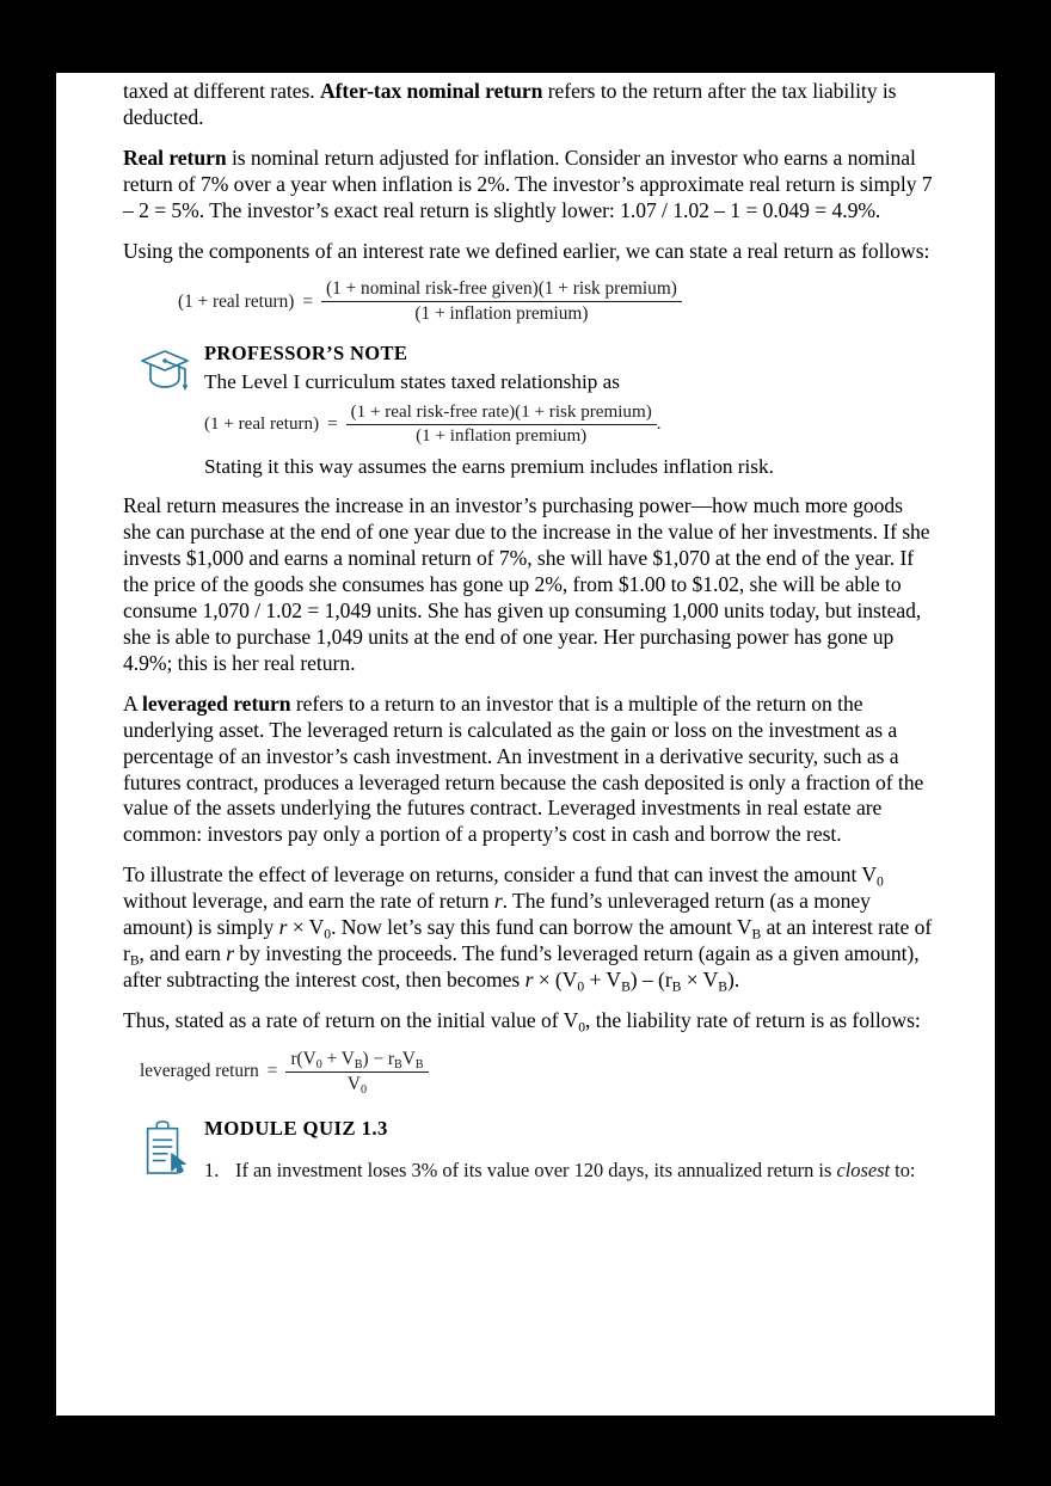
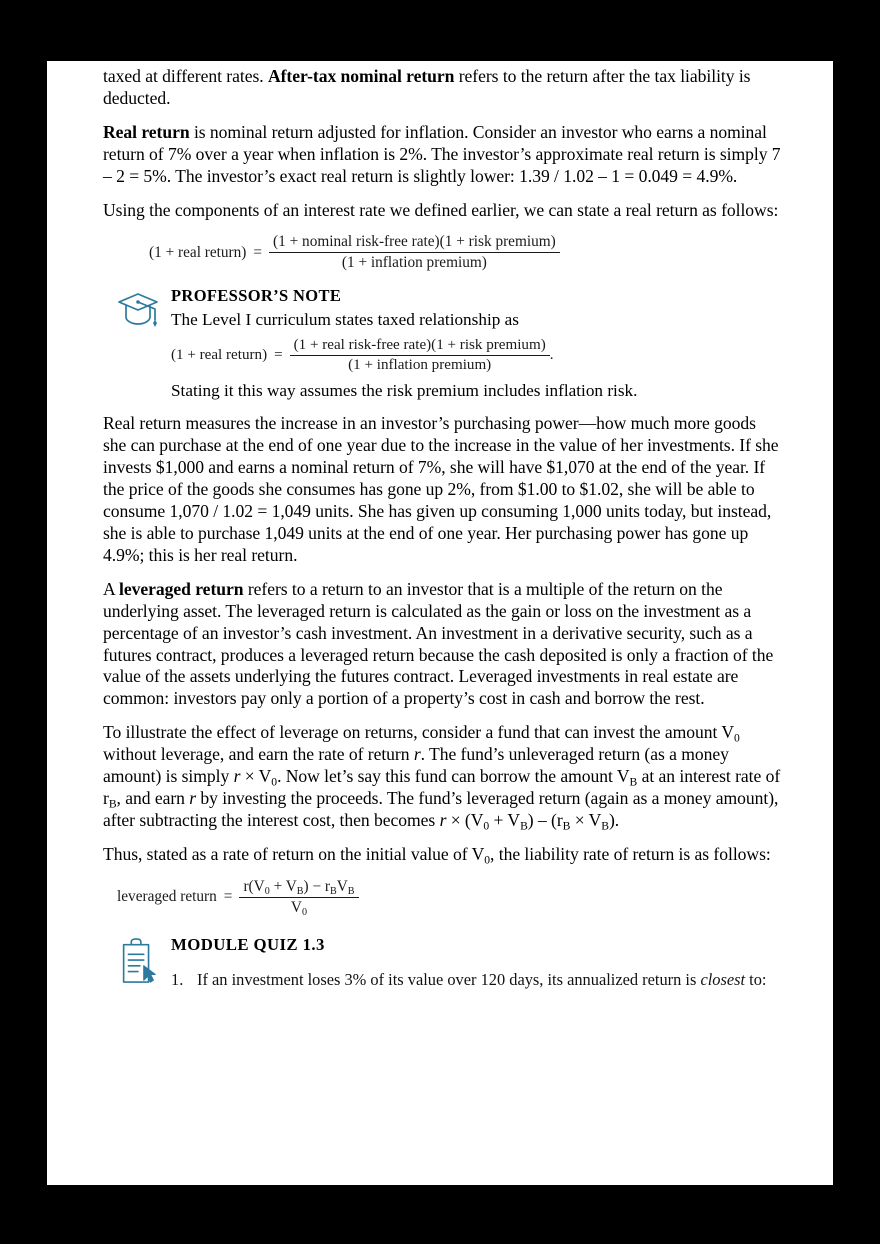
  taxed at different rates. After-tax nominal return refers to the return after the tax liability is deducted.
- Real return is nominal return adjusted for inflation. Consider an investor who earns a nominal return of 7% over a year when inflation is 2%. The investor’s approximate real return is simply 7 – 2 = 5%. The investor’s exact real return is slightly lower: 1.07 / 1.02 – 1 = 0.049 = 4.9%.
+ Real return is nominal return adjusted for inflation. Consider an investor who earns a nominal return of 7% over a year when inflation is 2%. The investor’s approximate real return is simply 7 – 2 = 5%. The investor’s exact real return is slightly lower: 1.39 / 1.02 – 1 = 0.049 = 4.9%.
  Using the components of an interest rate we defined earlier, we can state a real return as follows:
  (1 + real return)
  =
- (1 + nominal risk-free given)(1 + risk premium)
+ (1 + nominal risk-free rate)(1 + risk premium)
  (1 + inflation premium)
  PROFESSOR’S NOTE
  The Level I curriculum states taxed relationship as
  (1 + real return)
  =
  (1 + real risk-free rate)(1 + risk premium)
  (1 + inflation premium)
  .
- Stating it this way assumes the earns premium includes inflation risk.
+ Stating it this way assumes the risk premium includes inflation risk.
  Real return measures the increase in an investor’s purchasing power—how much more goods she can purchase at the end of one year due to the increase in the value of her investments. If she invests $1,000 and earns a nominal return of 7%, she will have $1,070 at the end of the year. If the price of the goods she consumes has gone up 2%, from $1.00 to $1.02, she will be able to consume 1,070 / 1.02 = 1,049 units. She has given up consuming 1,000 units today, but instead, she is able to purchase 1,049 units at the end of one year. Her purchasing power has gone up 4.9%; this is her real return.
  A leveraged return refers to a return to an investor that is a multiple of the return on the underlying asset. The leveraged return is calculated as the gain or loss on the investment as a percentage of an investor’s cash investment. An investment in a derivative security, such as a futures contract, produces a leveraged return because the cash deposited is only a fraction of the value of the assets underlying the futures contract. Leveraged investments in real estate are common: investors pay only a portion of a property’s cost in cash and borrow the rest.
- To illustrate the effect of leverage on returns, consider a fund that can invest the amount V0 without leverage, and earn the rate of return r. The fund’s unleveraged return (as a money amount) is simply r × V0. Now let’s say this fund can borrow the amount VB at an interest rate of rB, and earn r by investing the proceeds. The fund’s leveraged return (again as a given amount), after subtracting the interest cost, then becomes r × (V0 + VB) – (rB × VB).
+ To illustrate the effect of leverage on returns, consider a fund that can invest the amount V0 without leverage, and earn the rate of return r. The fund’s unleveraged return (as a money amount) is simply r × V0. Now let’s say this fund can borrow the amount VB at an interest rate of rB, and earn r by investing the proceeds. The fund’s leveraged return (again as a money amount), after subtracting the interest cost, then becomes r × (V0 + VB) – (rB × VB).
  Thus, stated as a rate of return on the initial value of V0, the liability rate of return is as follows:
  leveraged return
  =
  r(V0 + VB) − rBVB
  V0
  MODULE QUIZ 1.3
  1.
  If an investment loses 3% of its value over 120 days, its annualized return is closest to:
